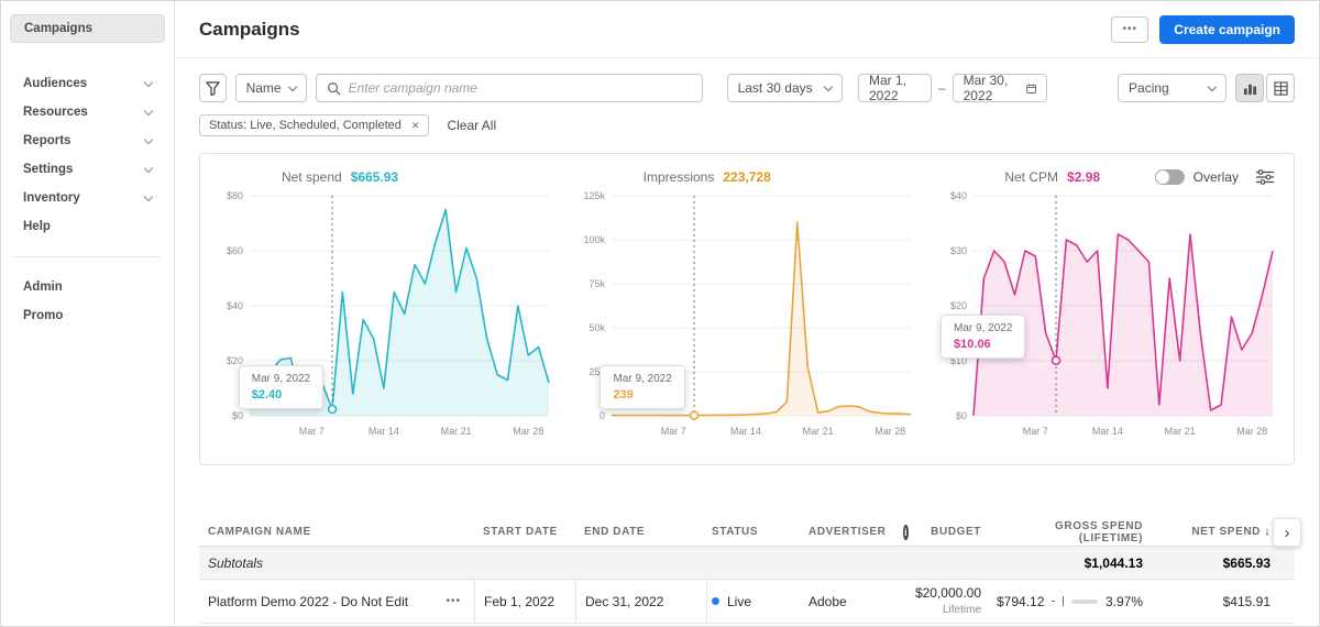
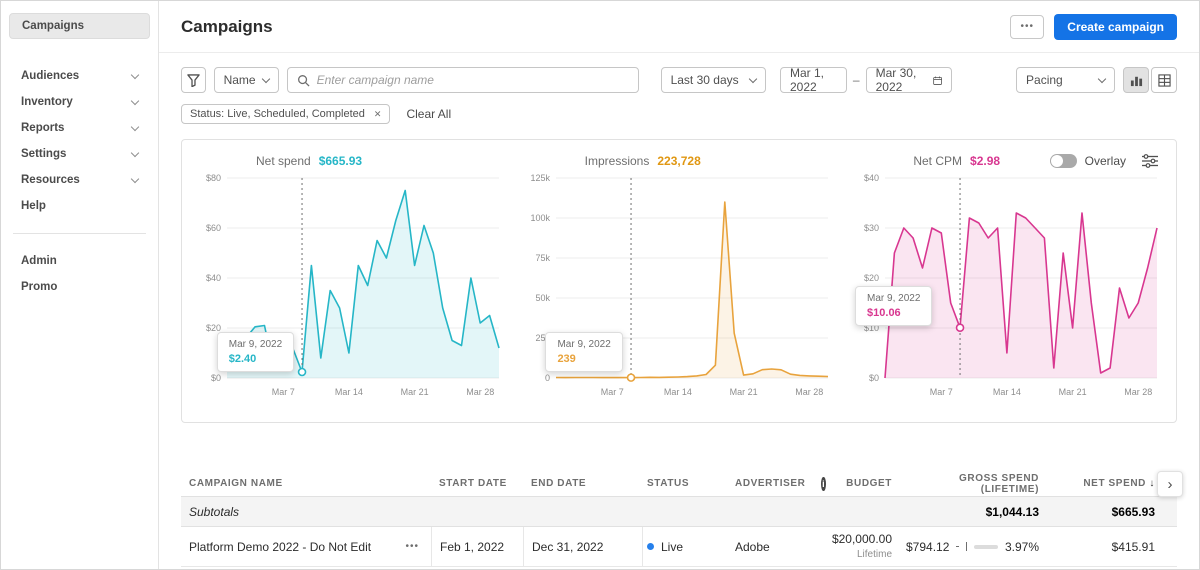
  Campaigns
  Audiences
- Resources
+ Inventory
  Reports
  Settings
- Inventory
+ Resources
  Help
  Admin
  Promo
  Campaigns
  •••
  Create campaign
  Name
  Enter campaign name
  Last 30 days
  Mar 1, 2022
  –
  Mar 30, 2022
  Pacing
  Status: Live, Scheduled, Completed
  ✕
  Clear All
  Net spend
  $665.93
  $0
  $20
  $40
  $60
  $80
  Mar 7
  Mar 14
  Mar 21
  Mar 28
  Mar 9, 2022
  $2.40
  Impressions
  223,728
  0
  50k
  75k
  100k
  125k
  Mar 7
  Mar 14
  Mar 21
  Mar 28
  Mar 9, 2022
  239
  Net CPM
  $2.98
  $0
  $10
  $20
  $30
  $40
  Mar 7
  Mar 14
  Mar 21
  Mar 28
  Mar 9, 2022
  $10.06
  Overlay
  ›
  CAMPAIGN NAME
  START DATE
  END DATE
  STATUS
  ADVERTISER
  i
  BUDGET
  GROSS SPEND (LIFETIME)
  NET SPEND ↓
  Subtotals
  $1,044.13
  $665.93
  Platform Demo 2022 - Do Not Edit
  •••
  Feb 1, 2022
  Dec 31, 2022
  Live
  Adobe
  $20,000.00
  Lifetime
  $794.12
  3.97%
  $415.91
